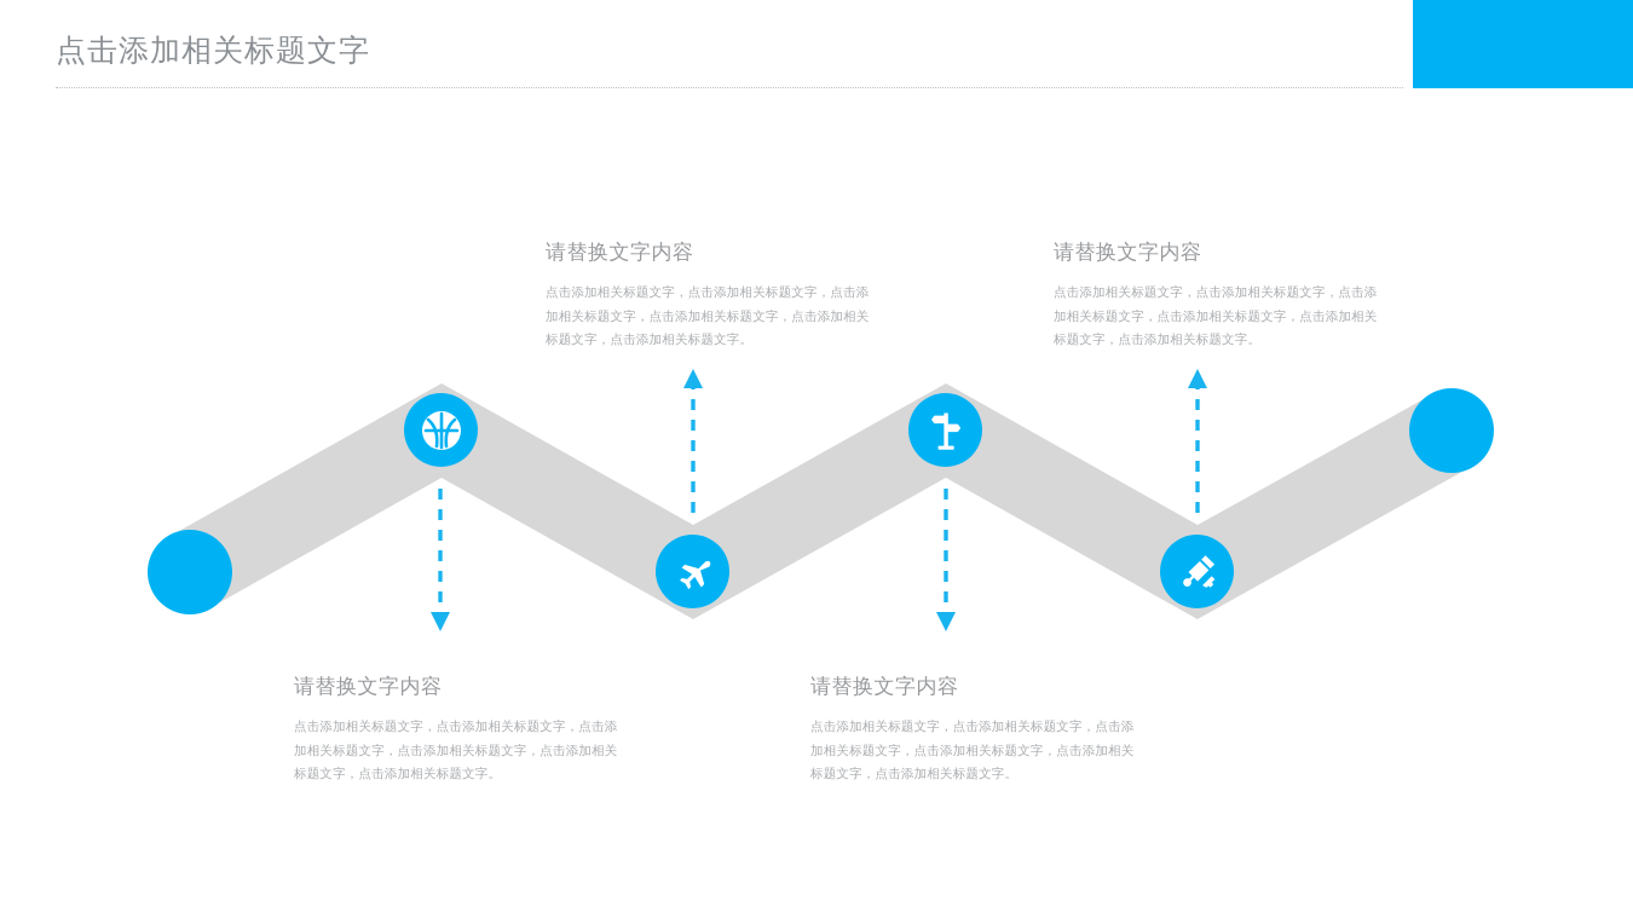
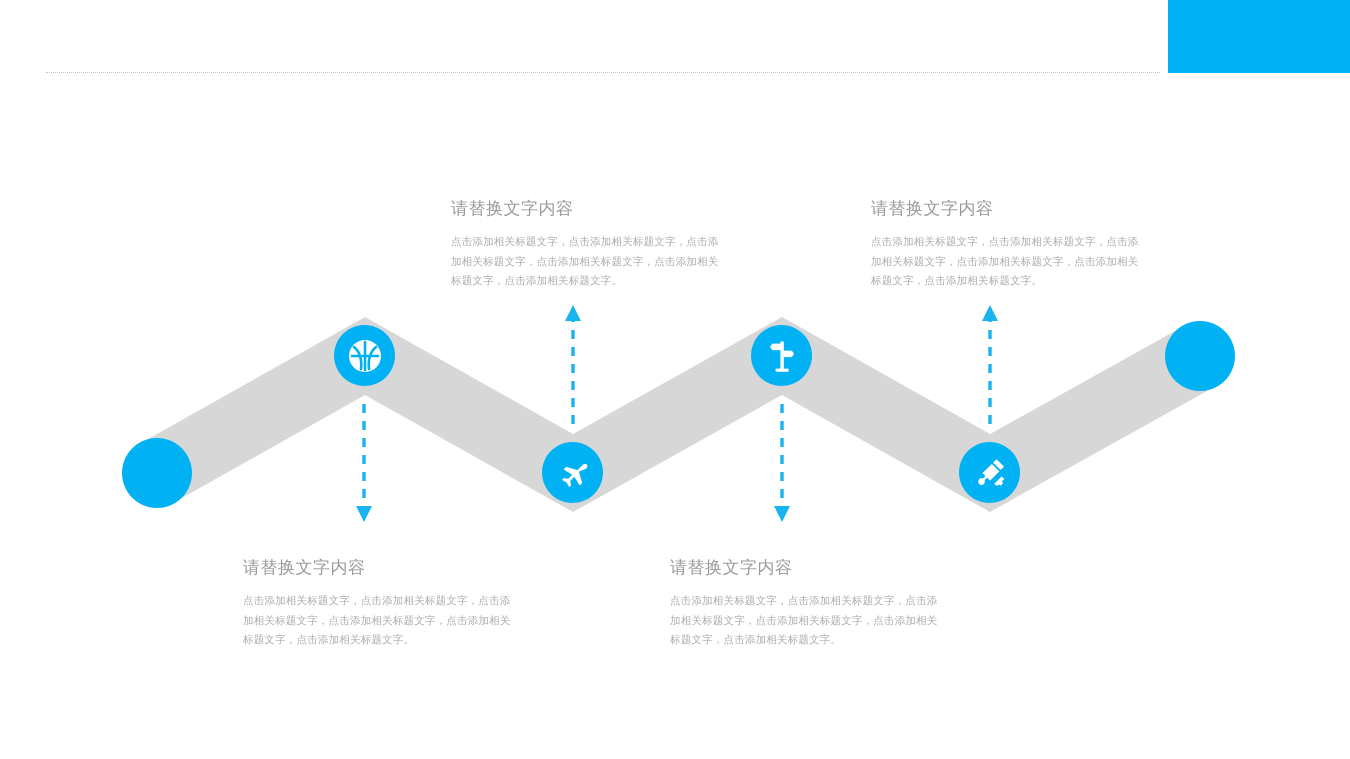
- 点击添加相关标题文字
  请替换文字内容
  点击添加相关标题文字，点击添加相关标题文字，点击添加相关标题文字，点击添加相关标题文字，点击添加相关标题文字，点击添加相关标题文字。
  请替换文字内容
  点击添加相关标题文字，点击添加相关标题文字，点击添加相关标题文字，点击添加相关标题文字，点击添加相关标题文字，点击添加相关标题文字。
  请替换文字内容
  点击添加相关标题文字，点击添加相关标题文字，点击添加相关标题文字，点击添加相关标题文字，点击添加相关标题文字，点击添加相关标题文字。
  请替换文字内容
  点击添加相关标题文字，点击添加相关标题文字，点击添加相关标题文字，点击添加相关标题文字，点击添加相关标题文字，点击添加相关标题文字。
